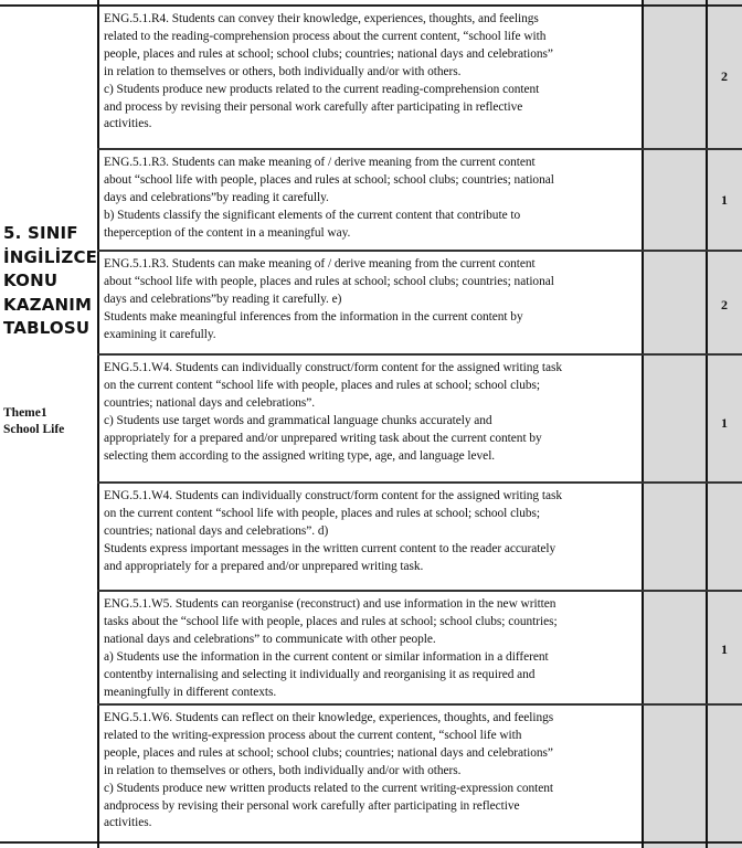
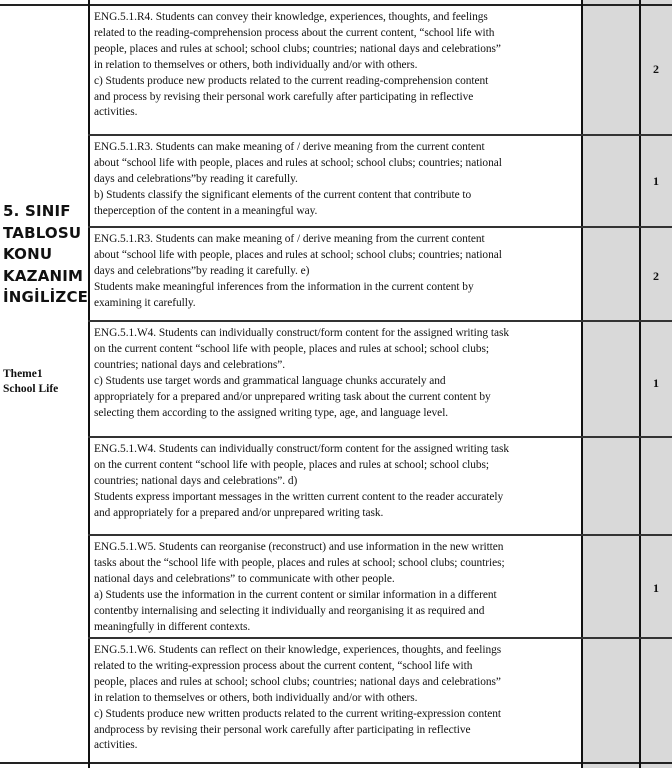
  5. SINIF
- İNGİLİZCE
+ TABLOSU
  KONU
  KAZANIM
- TABLOSU
+ İNGİLİZCE
  Theme1
  School Life
  ENG.5.1.R4. Students can convey their knowledge, experiences, thoughts, and feelings
  related to the reading-comprehension process about the current content, “school life with
  people, places and rules at school; school clubs; countries; national days and celebrations”
  in relation to themselves or others, both individually and/or with others.
  c) Students produce new products related to the current reading-comprehension content
  and process by revising their personal work carefully after participating in reflective
  activities.
  2
  ENG.5.1.R3. Students can make meaning of / derive meaning from the current content
  about “school life with people, places and rules at school; school clubs; countries; national
  days and celebrations”by reading it carefully.
  b) Students classify the significant elements of the current content that contribute to
  theperception of the content in a meaningful way.
  1
  ENG.5.1.R3. Students can make meaning of / derive meaning from the current content
  about “school life with people, places and rules at school; school clubs; countries; national
  days and celebrations”by reading it carefully. e)
  Students make meaningful inferences from the information in the current content by
  examining it carefully.
  2
  ENG.5.1.W4. Students can individually construct/form content for the assigned writing task
  on the current content “school life with people, places and rules at school; school clubs;
  countries; national days and celebrations”.
  c) Students use target words and grammatical language chunks accurately and
  appropriately for a prepared and/or unprepared writing task about the current content by
  selecting them according to the assigned writing type, age, and language level.
  1
  ENG.5.1.W4. Students can individually construct/form content for the assigned writing task
  on the current content “school life with people, places and rules at school; school clubs;
  countries; national days and celebrations”. d)
  Students express important messages in the written current content to the reader accurately
  and appropriately for a prepared and/or unprepared writing task.
  ENG.5.1.W5. Students can reorganise (reconstruct) and use information in the new written
  tasks about the “school life with people, places and rules at school; school clubs; countries;
  national days and celebrations” to communicate with other people.
  a) Students use the information in the current content or similar information in a different
  contentby internalising and selecting it individually and reorganising it as required and
  meaningfully in different contexts.
  1
  ENG.5.1.W6. Students can reflect on their knowledge, experiences, thoughts, and feelings
  related to the writing-expression process about the current content, “school life with
  people, places and rules at school; school clubs; countries; national days and celebrations”
  in relation to themselves or others, both individually and/or with others.
  c) Students produce new written products related to the current writing-expression content
  andprocess by revising their personal work carefully after participating in reflective
  activities.
